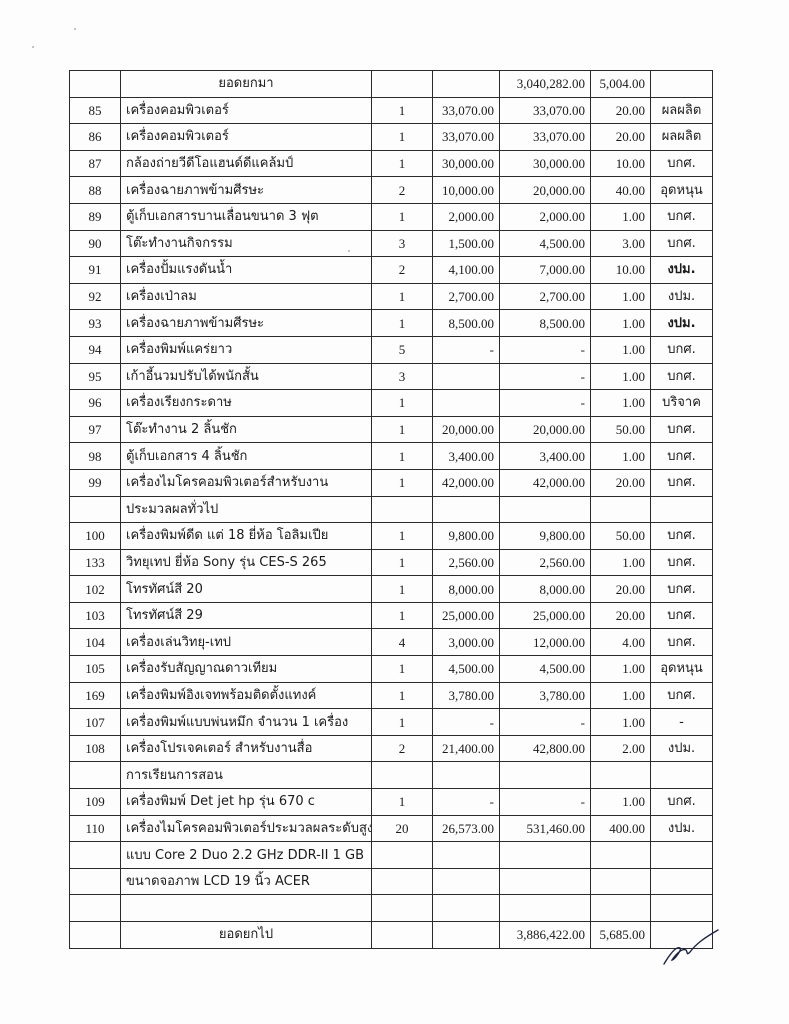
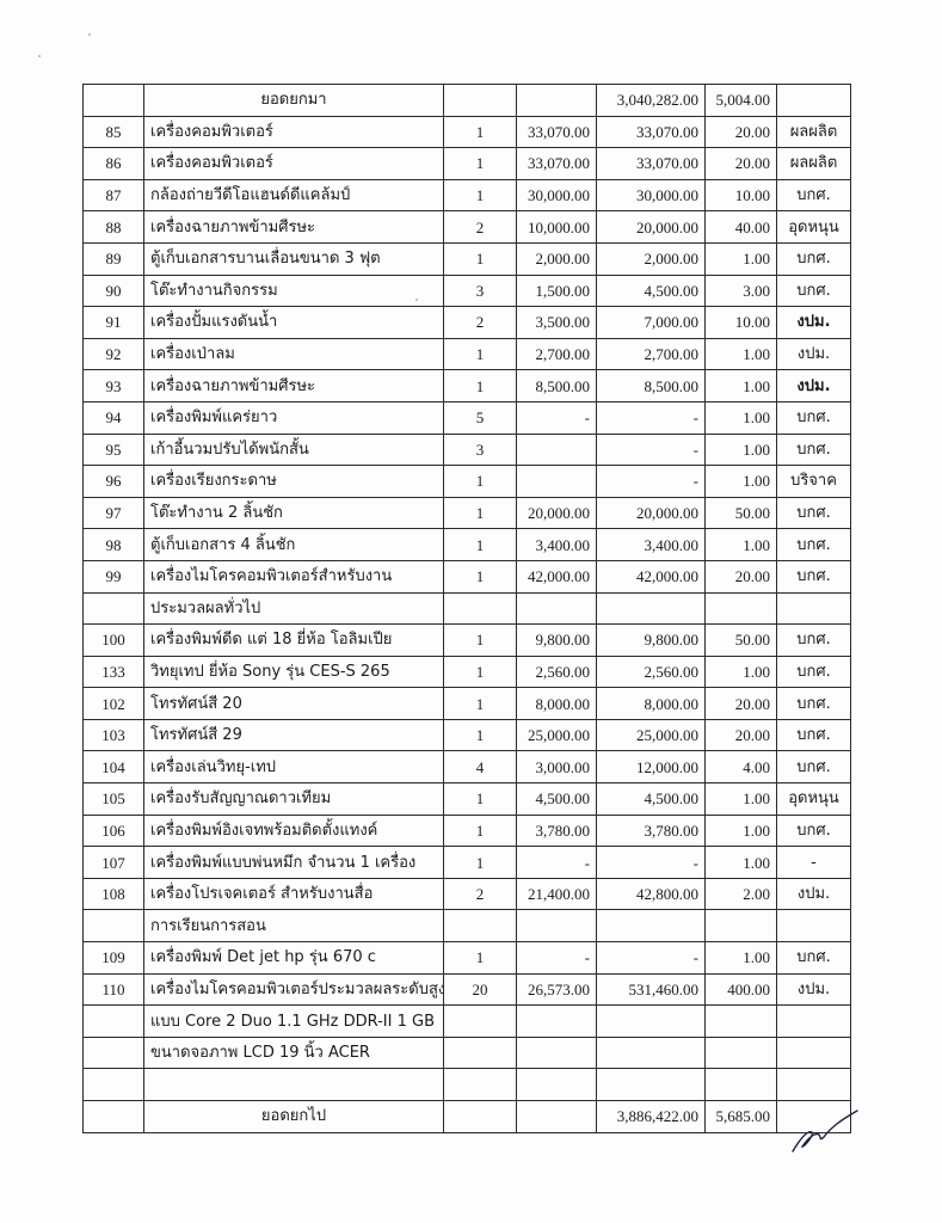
  	ยอดยกมา			3,040,282.00	5,004.00
  85	เครื่องคอมพิวเตอร์	1	33,070.00	33,070.00	20.00	ผลผลิต
  86	เครื่องคอมพิวเตอร์	1	33,070.00	33,070.00	20.00	ผลผลิต
  87	กล้องถ่ายวีดีโอแฮนด์ดีแคล้มป์	1	30,000.00	30,000.00	10.00	บกศ.
  88	เครื่องฉายภาพข้ามศีรษะ	2	10,000.00	20,000.00	40.00	อุดหนุน
  89	ตู้เก็บเอกสารบานเลื่อนขนาด 3 ฟุต	1	2,000.00	2,000.00	1.00	บกศ.
  90	โต๊ะทำงานกิจกรรม	3	1,500.00	4,500.00	3.00	บกศ.
- 91	เครื่องปั้มแรงดันน้ำ	2	4,100.00	7,000.00	10.00	งปม.
+ 91	เครื่องปั้มแรงดันน้ำ	2	3,500.00	7,000.00	10.00	งปม.
  92	เครื่องเป่าลม	1	2,700.00	2,700.00	1.00	งปม.
  93	เครื่องฉายภาพข้ามศีรษะ	1	8,500.00	8,500.00	1.00	งปม.
  94	เครื่องพิมพ์แคร่ยาว	5	-	-	1.00	บกศ.
  95	เก้าอี้นวมปรับได้พนักสั้น	3		-	1.00	บกศ.
  96	เครื่องเรียงกระดาษ	1		-	1.00	บริจาค
  97	โต๊ะทำงาน 2 ลิ้นชัก	1	20,000.00	20,000.00	50.00	บกศ.
  98	ตู้เก็บเอกสาร 4 ลิ้นชัก	1	3,400.00	3,400.00	1.00	บกศ.
  99	เครื่องไมโครคอมพิวเตอร์สำหรับงาน	1	42,000.00	42,000.00	20.00	บกศ.
  	ประมวลผลทั่วไป
  100	เครื่องพิมพ์ดีด แต่ 18 ยี่ห้อ โอลิมเปีย	1	9,800.00	9,800.00	50.00	บกศ.
  133	วิทยุเทป ยี่ห้อ Sony รุ่น CES-S 265	1	2,560.00	2,560.00	1.00	บกศ.
  102	โทรทัศน์สี 20	1	8,000.00	8,000.00	20.00	บกศ.
  103	โทรทัศน์สี 29	1	25,000.00	25,000.00	20.00	บกศ.
  104	เครื่องเล่นวิทยุ-เทป	4	3,000.00	12,000.00	4.00	บกศ.
  105	เครื่องรับสัญญาณดาวเทียม	1	4,500.00	4,500.00	1.00	อุดหนุน
- 169	เครื่องพิมพ์อิงเจทพร้อมติดตั้งแทงค์	1	3,780.00	3,780.00	1.00	บกศ.
+ 106	เครื่องพิมพ์อิงเจทพร้อมติดตั้งแทงค์	1	3,780.00	3,780.00	1.00	บกศ.
  107	เครื่องพิมพ์แบบพ่นหมึก จำนวน 1 เครื่อง	1	-	-	1.00	-
  108	เครื่องโปรเจคเตอร์ สำหรับงานสื่อ	2	21,400.00	42,800.00	2.00	งปม.
  	การเรียนการสอน
  109	เครื่องพิมพ์ Det jet hp รุ่น 670 c	1	-	-	1.00	บกศ.
  110	เครื่องไมโครคอมพิวเตอร์ประมวลผลระดับสูง	20	26,573.00	531,460.00	400.00	งปม.
- 	แบบ Core 2 Duo 2.2 GHz DDR-II 1 GB
+ 	แบบ Core 2 Duo 1.1 GHz DDR-II 1 GB
  	ขนาดจอภาพ LCD 19 นิ้ว ACER
  	ยอดยกไป			3,886,422.00	5,685.00
